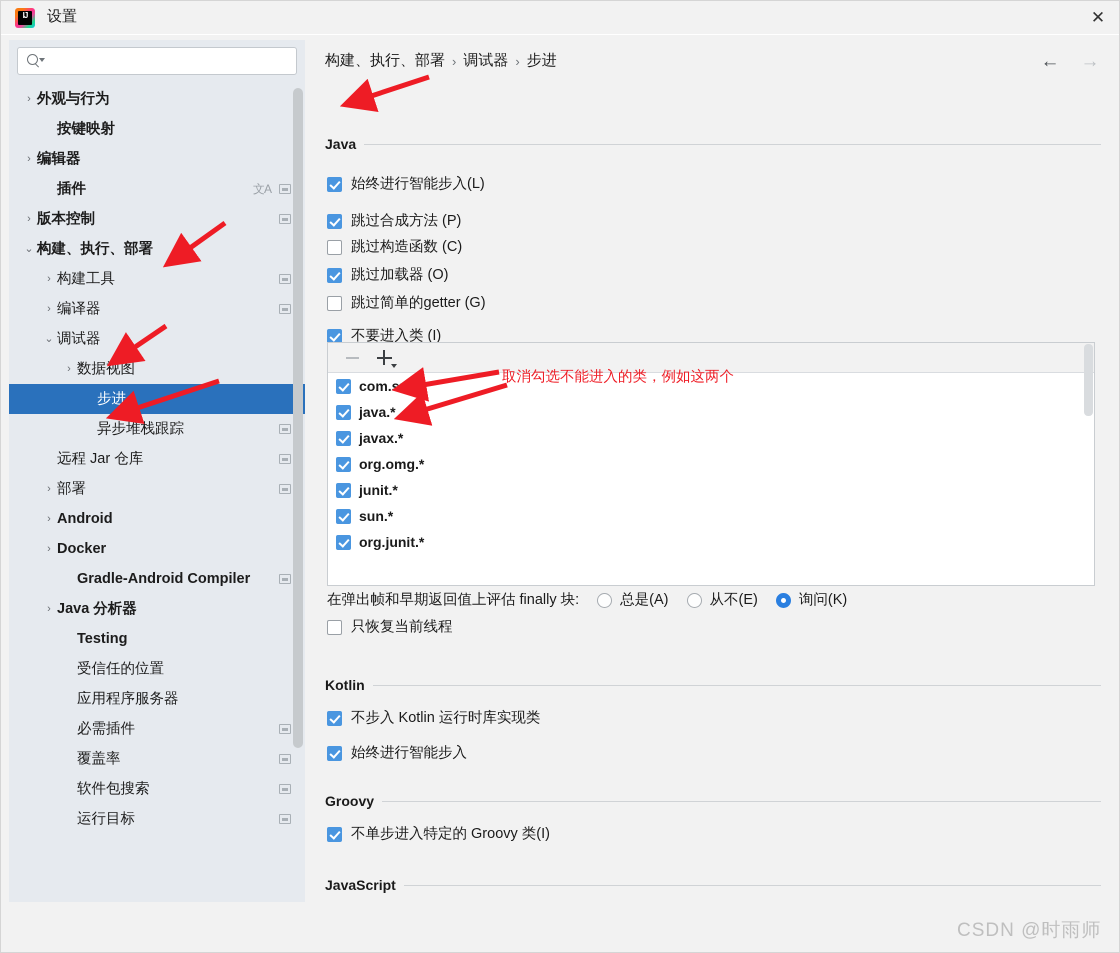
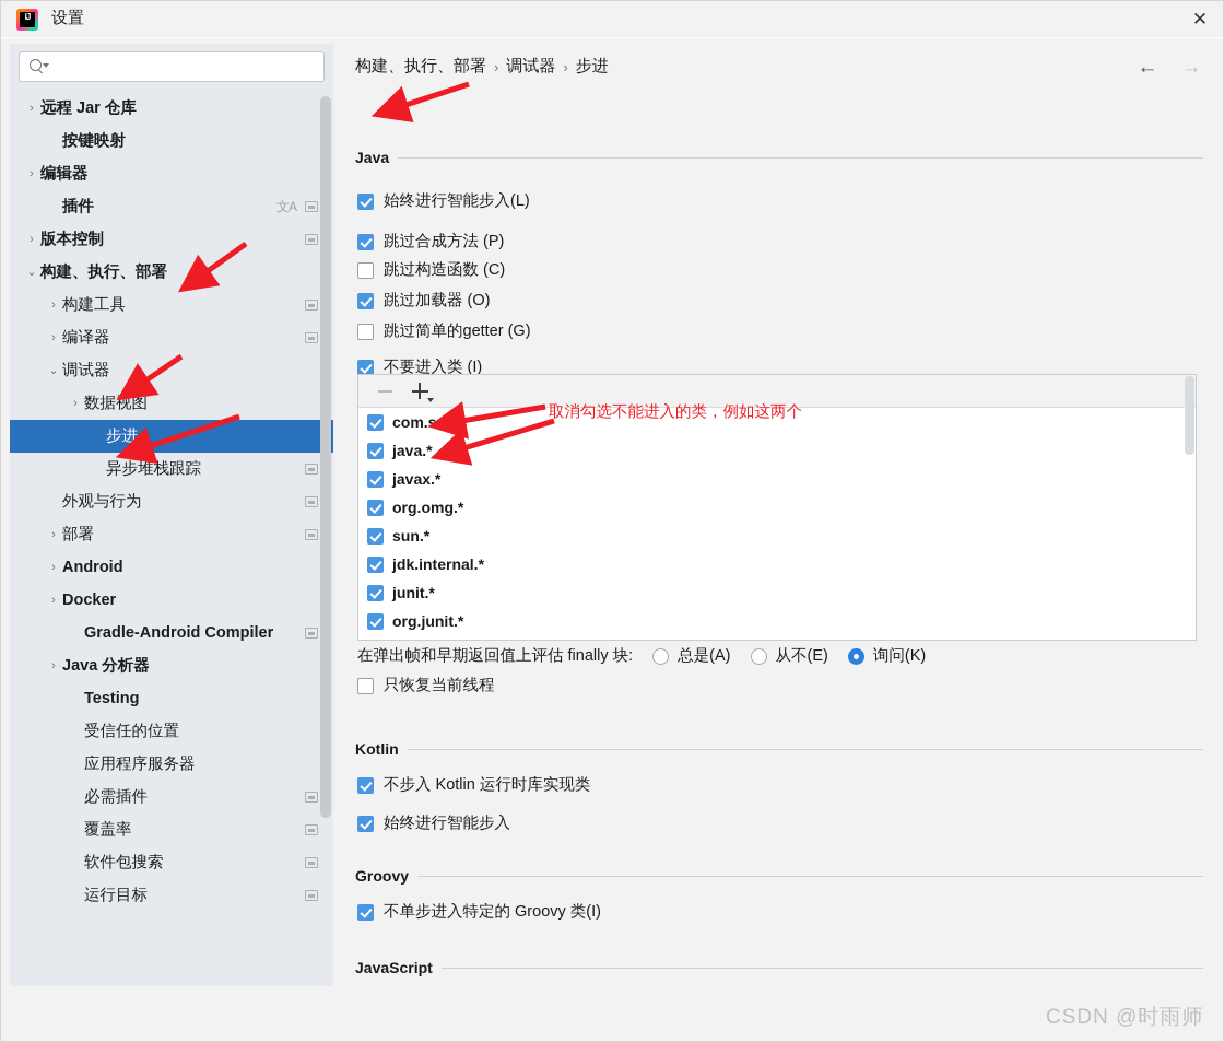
  IJ
  设置
  ✕
  ›
- 外观与行为
+ 远程 Jar 仓库
  按键映射
  ›
  编辑器
  插件
  文A
  ›
  版本控制
  ⌄
  构建、执行、部署
  ›
  构建工具
  ›
  编译器
  ⌄
  调试器
  ›
  数据视图
  步进
  异步堆栈跟踪
- 远程 Jar 仓库
+ 外观与行为
  ›
  部署
  ›
  Android
  ›
  Docker
  Gradle-Android Compiler
  ›
  Java 分析器
  Testing
  受信任的位置
  应用程序服务器
  必需插件
  覆盖率
  软件包搜索
  运行目标
  构建、执行、部署
  ›
  调试器
  ›
  步进
  ←
  →
  Java
  始终进行智能步入(L)
  跳过合成方法 (P)
  跳过构造函数 (C)
  跳过加载器 (O)
  跳过简单的getter (G)
  不要进入类 (I)
  Kotlin
  不步入 Kotlin 运行时库实现类
  始终进行智能步入
  Groovy
  不单步进入特定的 Groovy 类(I)
  JavaScript
  java.*
  javax.*
  org.omg.*
- junit.*
+ sun.*
+ jdk.internal.*
- sun.*
+ junit.*
  org.junit.*
  在弹出帧和早期返回值上评估 finally 块:
  总是(A)
  从不(E)
  询问(K)
  只恢复当前线程
  取消勾选不能进入的类，例如这两个
  CSDN @时雨师
